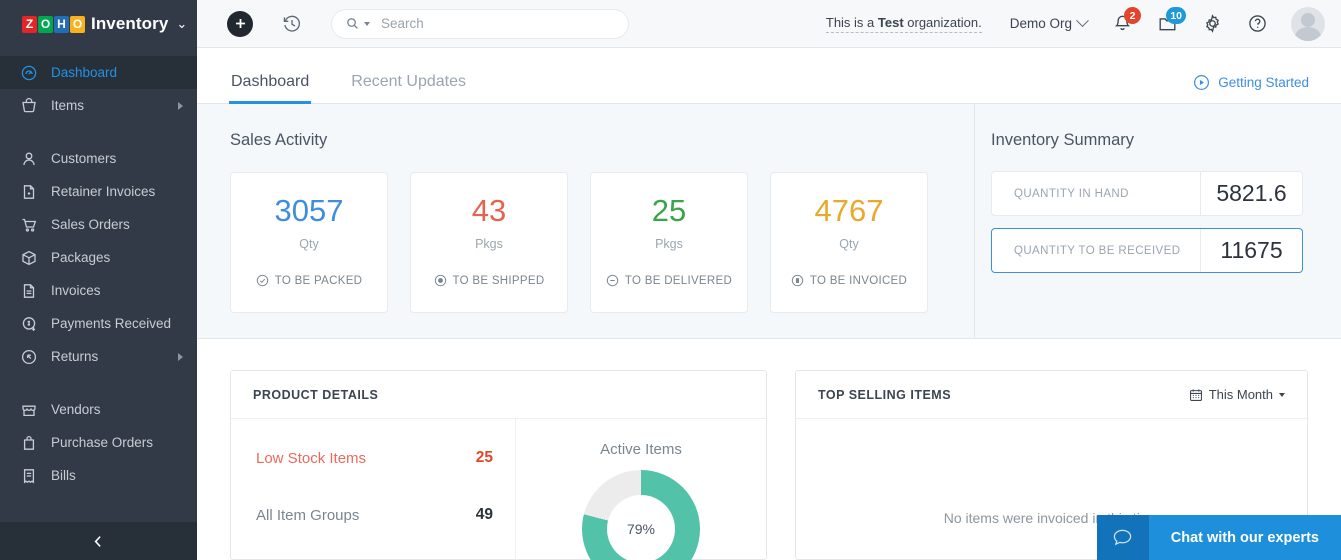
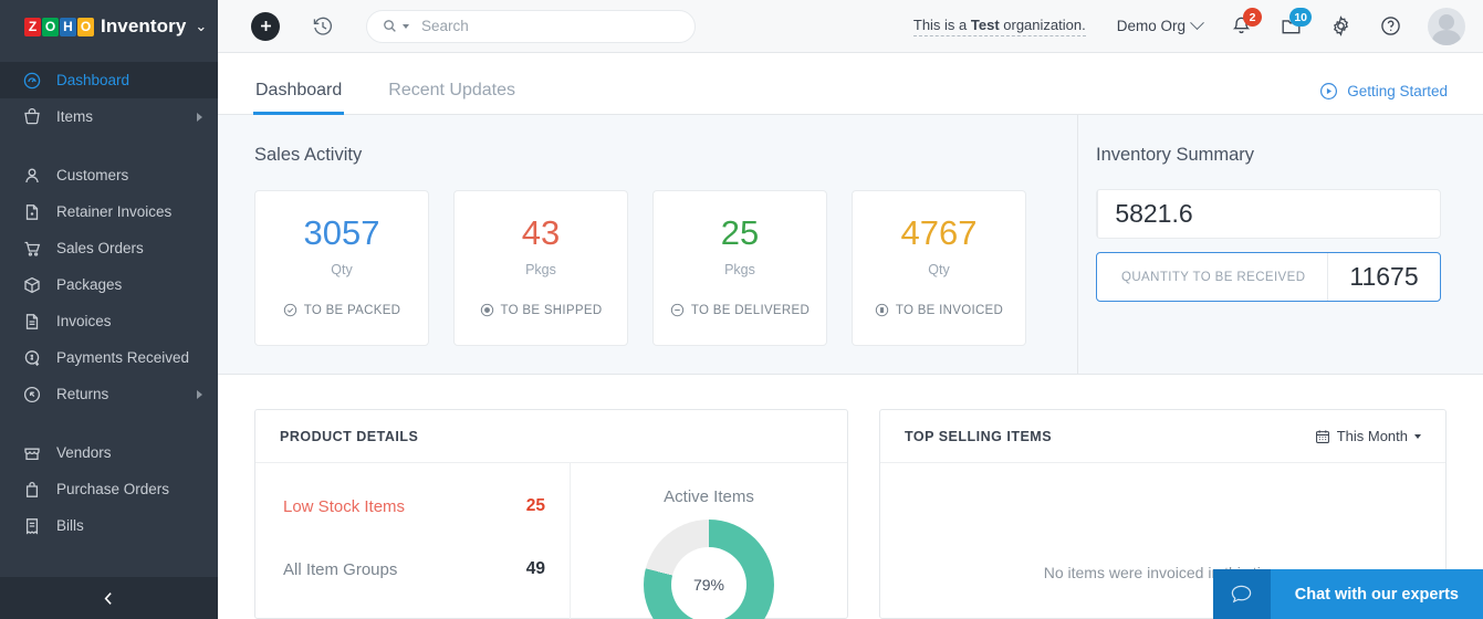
  Z
  O
  H
  O
  Inventory
  ⌄
  Dashboard
  Items
  Customers
  Retainer Invoices
  Sales Orders
  Packages
  Invoices
  Payments Received
  Returns
  Vendors
  Purchase Orders
  Bills
  Search
  This is a Test organization.
  Demo Org
  2
  10
  Dashboard
  Recent Updates
  Getting Started
  Sales Activity
  3057
  Qty
  TO BE PACKED
  43
  Pkgs
  TO BE SHIPPED
  25
  Pkgs
  TO BE DELIVERED
  4767
  Qty
  TO BE INVOICED
  Inventory Summary
- QUANTITY IN HAND
  5821.6
  QUANTITY TO BE RECEIVED
  11675
  PRODUCT DETAILS
  Low Stock Items
  25
  All Item Groups
  49
  Active Items
  79%
  TOP SELLING ITEMS
  This Month
  Chat with our experts
